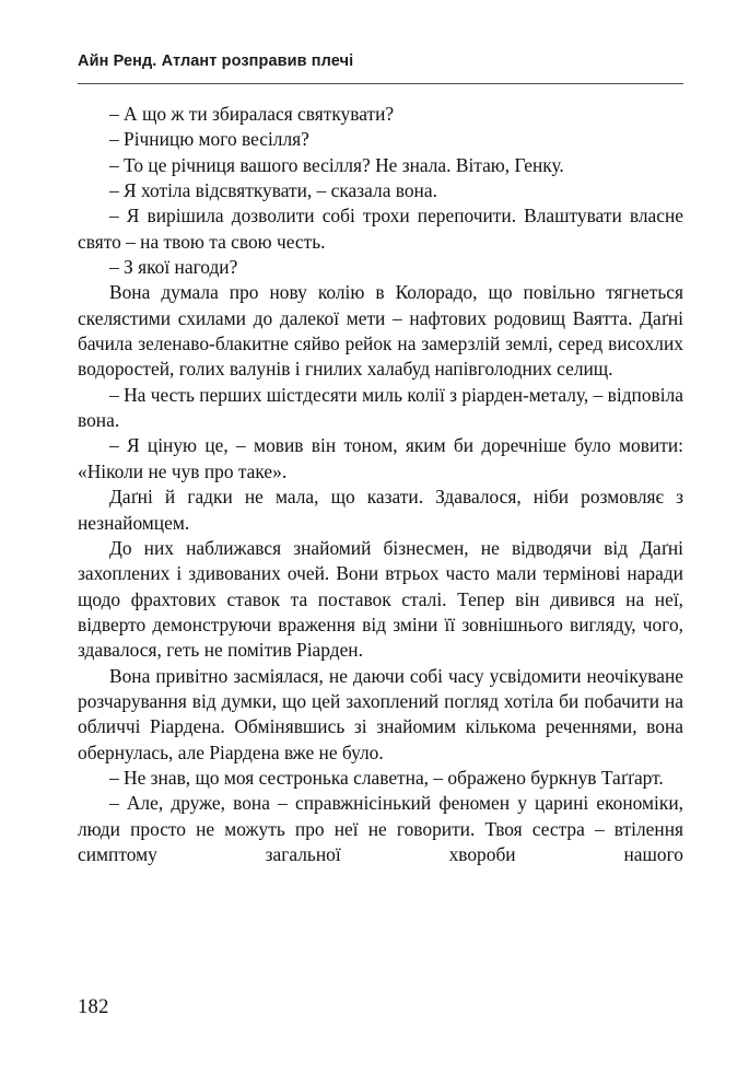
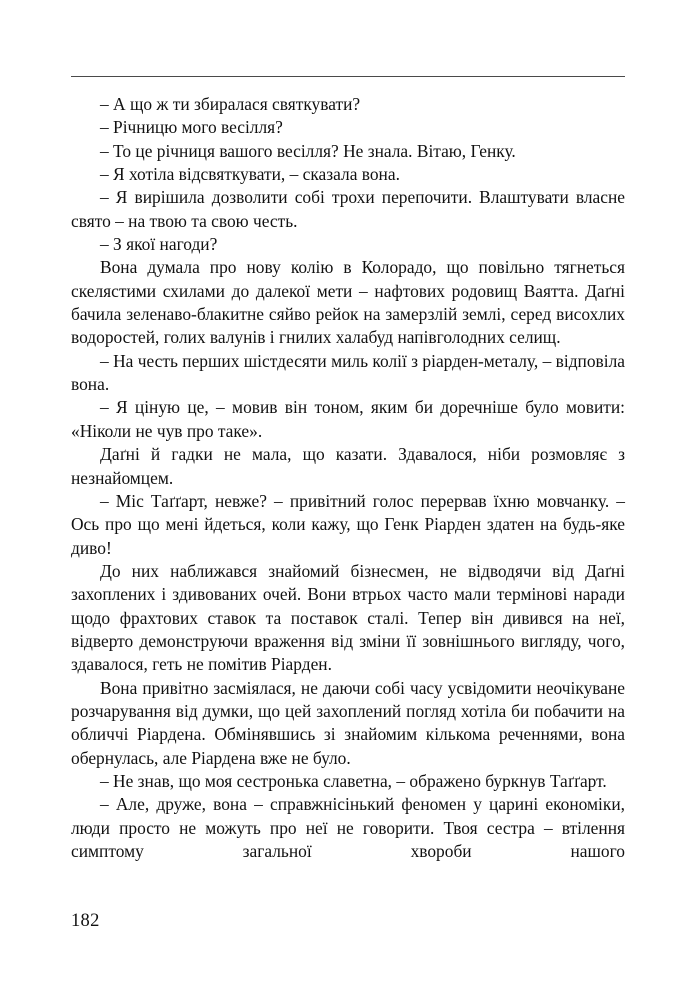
- Айн Ренд. Атлант розправив плечі
  – А що ж ти збиралася святкувати?
  – Річницю мого весілля?
  – То це річниця вашого весілля? Не знала. Вітаю, Генку.
  – Я хотіла відсвяткувати, – сказала вона.
  – Я вирішила дозволити собі трохи перепочити. Влаштувати власне свято – на твою та свою честь.
  – З якої нагоди?
  Вона думала про нову колію в Колорадо, що повільно тягнеться скелястими схилами до далекої мети – нафтових родовищ Ваятта. Даґні бачила зеленаво-блакитне сяйво рейок на замерзлій землі, серед висохлих водоростей, голих валунів і гнилих халабуд напівголодних селищ.
  – На честь перших шістдесяти миль колії з ріарден-металу, – відповіла вона.
  – Я ціную це, – мовив він тоном, яким би доречніше було мовити: «Ніколи не чув про таке».
  Даґні й гадки не мала, що казати. Здавалося, ніби розмовляє з незнайомцем.
+ – Міс Таґґарт, невже? – привітний голос перервав їхню мовчанку. – Ось про що мені йдеться, коли кажу, що Генк Ріарден здатен на будь-яке диво!
  До них наближався знайомий бізнесмен, не відводячи від Даґні захоплених і здивованих очей. Вони втрьох часто мали термінові наради щодо фрахтових ставок та поставок сталі. Тепер він дивився на неї, відверто демонструючи враження від зміни її зовнішнього вигляду, чого, здавалося, геть не помітив Ріарден.
  Вона привітно засміялася, не даючи собі часу усвідомити неочікуване розчарування від думки, що цей захоплений погляд хотіла би побачити на обличчі Ріардена. Обмінявшись зі знайомим кількома реченнями, вона обернулась, але Ріардена вже не було.
  – Не знав, що моя сестронька славетна, – ображено буркнув Таґґарт.
  – Але, друже, вона – справжнісінький феномен у царині економіки, люди просто не можуть про неї не говорити. Твоя сестра – втілення симптому загальної хвороби нашого
  182
